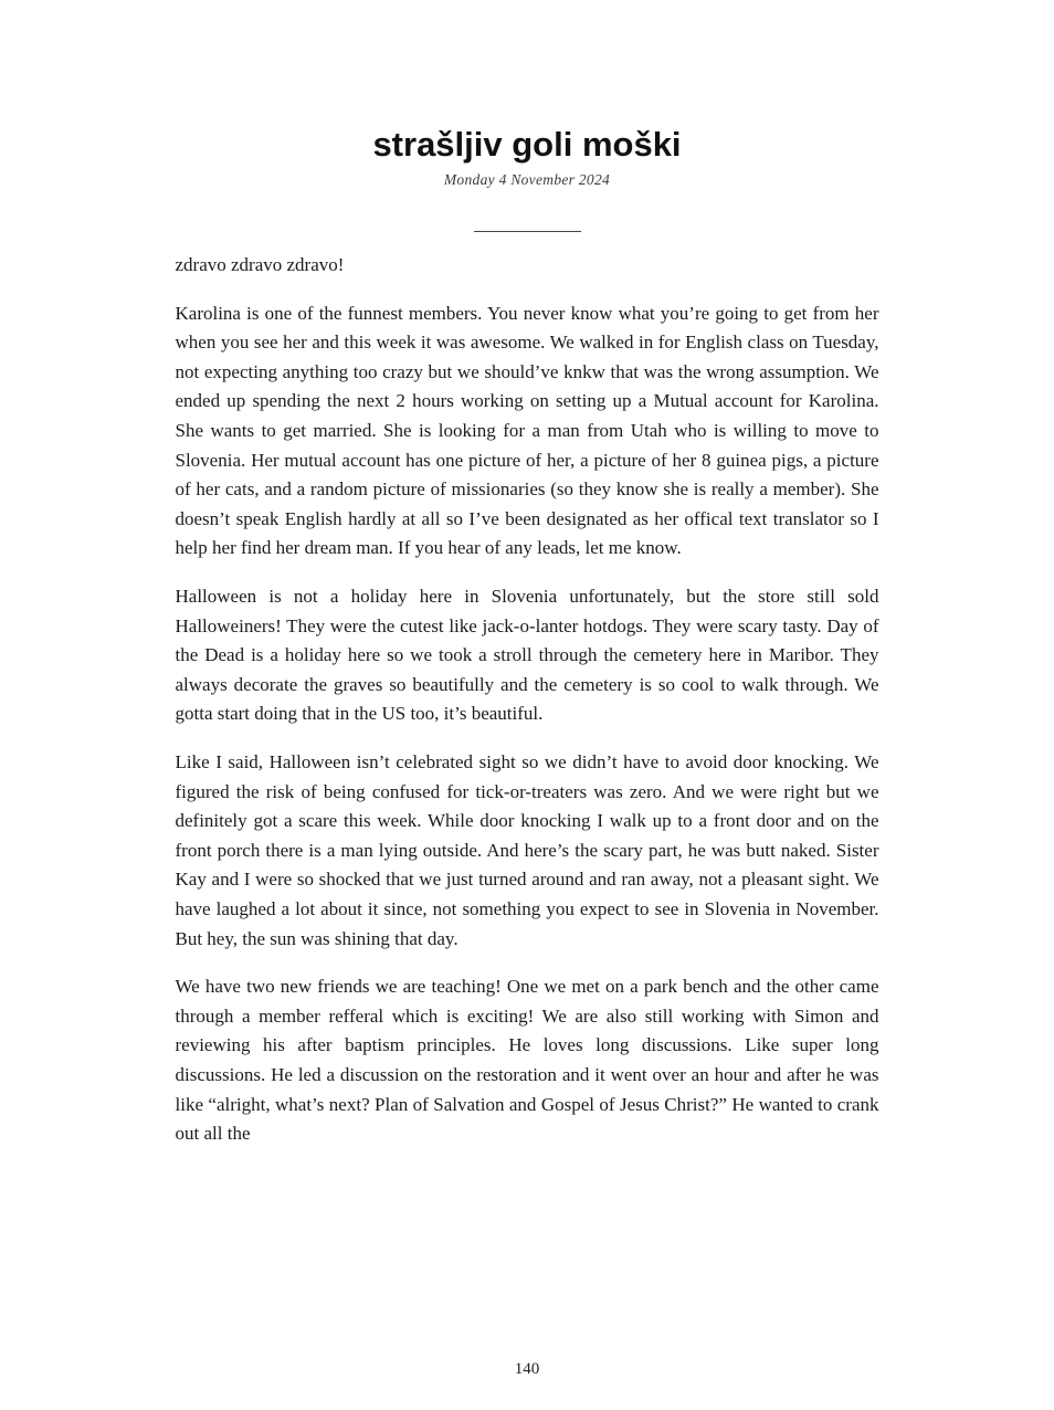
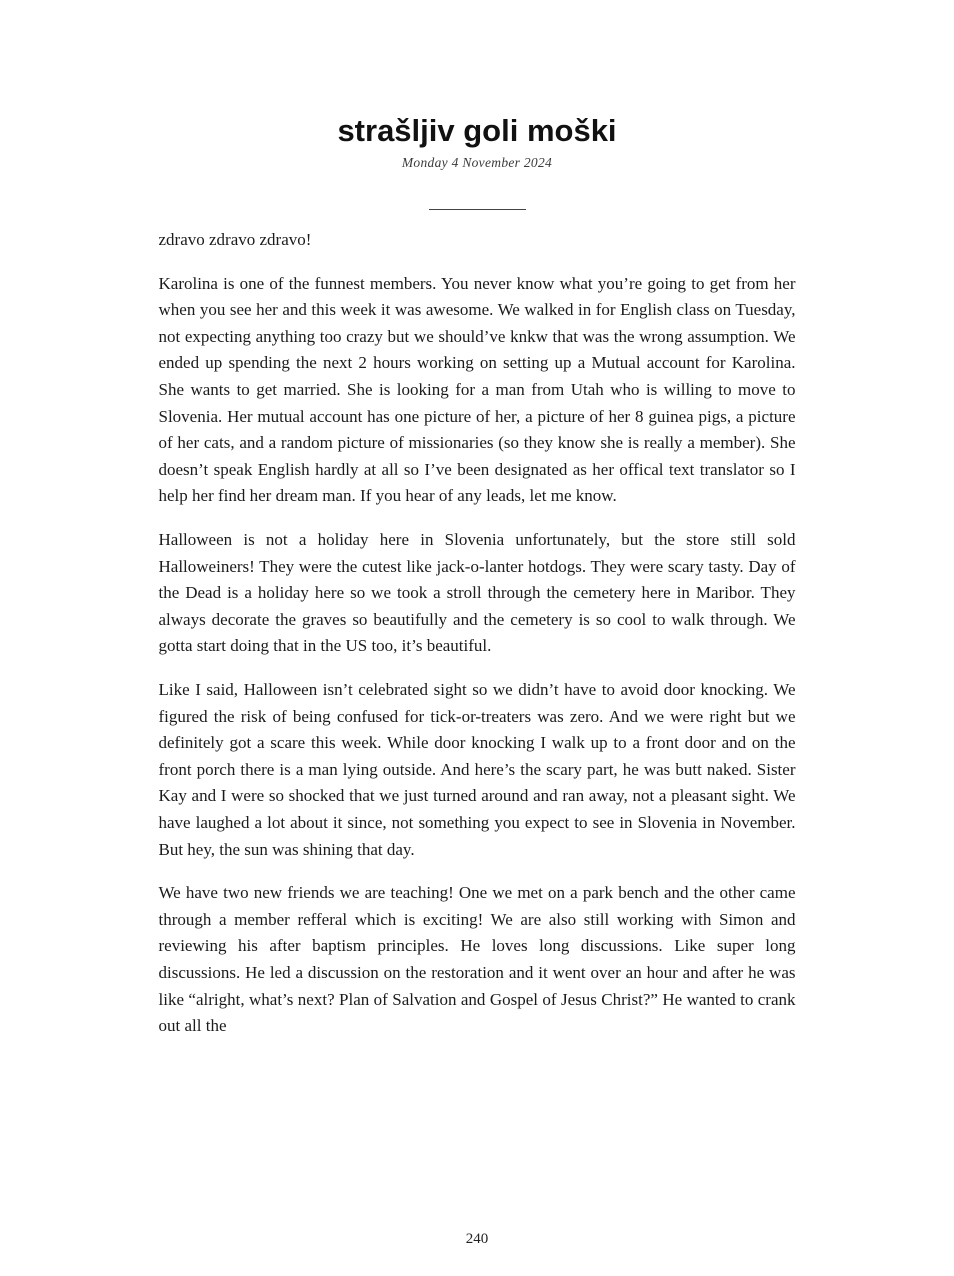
  strašljiv goli moški
  Monday 4 November 2024
  zdravo zdravo zdravo!
  Karolina is one of the funnest members. You never know what you’re going to get from her when you see her and this week it was awesome. We walked in for English class on Tuesday, not expecting anything too crazy but we should’ve knkw that was the wrong assumption. We ended up spending the next 2 hours working on setting up a Mutual account for Karolina. She wants to get married. She is looking for a man from Utah who is willing to move to Slovenia. Her mutual account has one picture of her, a picture of her 8 guinea pigs, a picture of her cats, and a random picture of missionaries (so they know she is really a member). She doesn’t speak English hardly at all so I’ve been designated as her offical text translator so I help her find her dream man. If you hear of any leads, let me know.
  Halloween is not a holiday here in Slovenia unfortunately, but the store still sold Halloweiners! They were the cutest like jack-o-lanter hotdogs. They were scary tasty. Day of the Dead is a holiday here so we took a stroll through the cemetery here in Maribor. They always decorate the graves so beautifully and the cemetery is so cool to walk through. We gotta start doing that in the US too, it’s beautiful.
  Like I said, Halloween isn’t celebrated sight so we didn’t have to avoid door knocking. We figured the risk of being confused for tick-or-treaters was zero. And we were right but we definitely got a scare this week. While door knocking I walk up to a front door and on the front porch there is a man lying outside. And here’s the scary part, he was butt naked. Sister Kay and I were so shocked that we just turned around and ran away, not a pleasant sight. We have laughed a lot about it since, not something you expect to see in Slovenia in November. But hey, the sun was shining that day.
  We have two new friends we are teaching! One we met on a park bench and the other came through a member refferal which is exciting! We are also still working with Simon and reviewing his after baptism principles. He loves long discussions. Like super long discussions. He led a discussion on the restoration and it went over an hour and after he was like “alright, what’s next? Plan of Salvation and Gospel of Jesus Christ?” He wanted to crank out all the
- 140
+ 240
